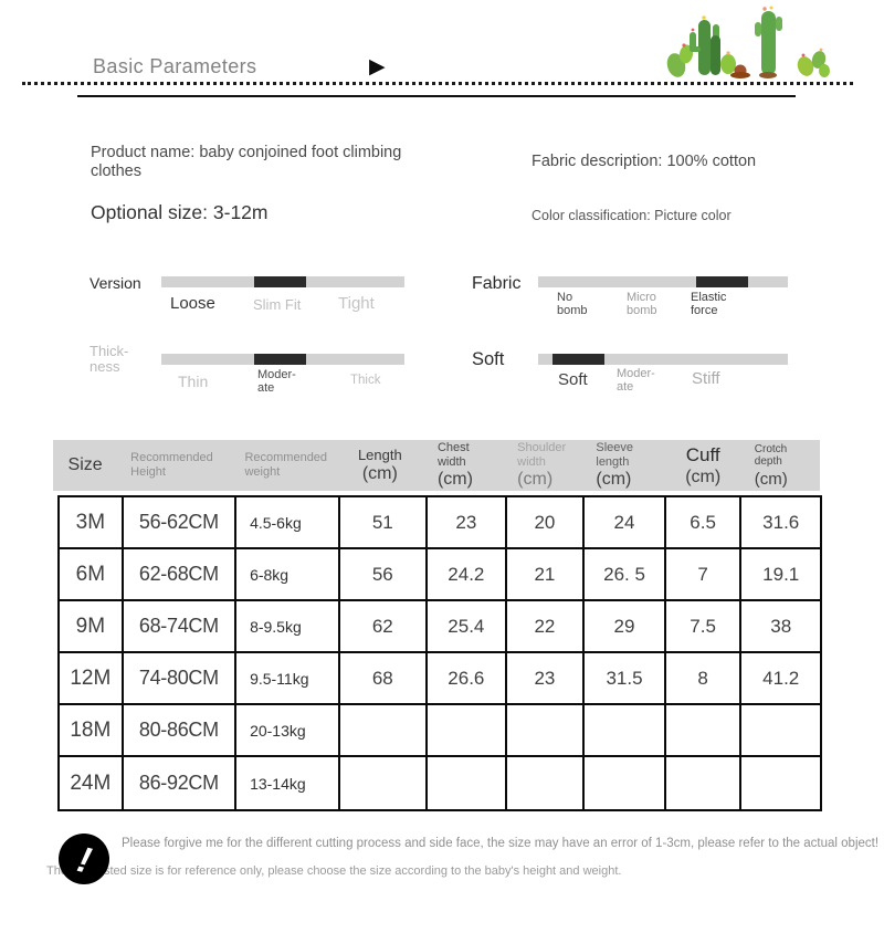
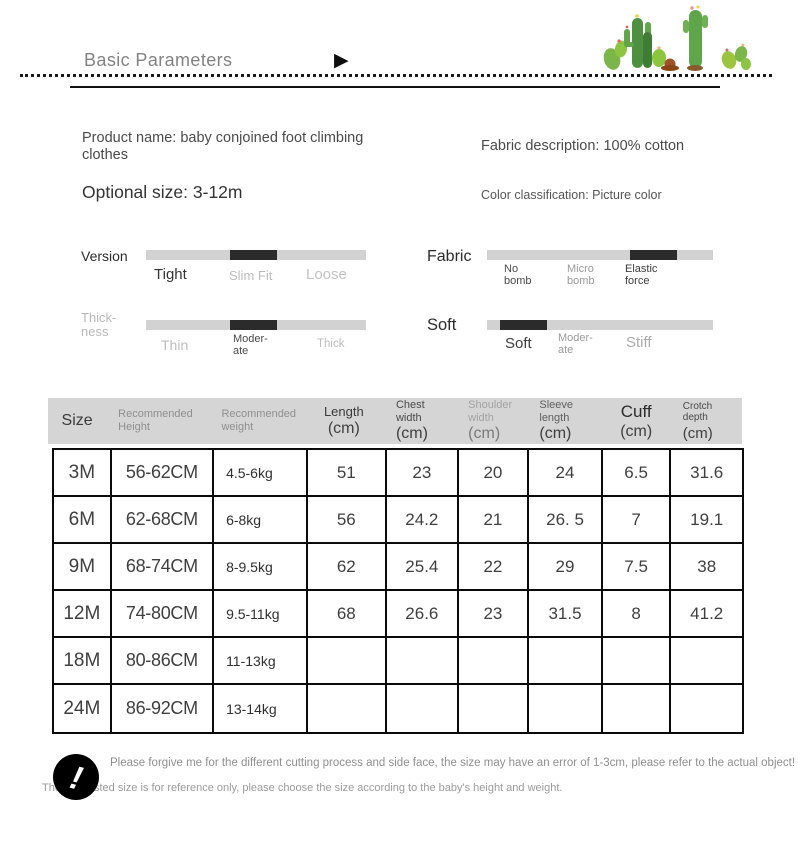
  Basic Parameters
  ▶
  Product name: baby conjoined foot climbing clothes
  Optional size: 3-12m
  Fabric description: 100% cotton
  Color classification: Picture color
  Version
- Loose
+ Tight
  Slim Fit
- Tight
+ Loose
  Thick-ness
  Thin
  Moder-ate
  Thick
  Fabric
  No bomb
  Micro bomb
  Elastic force
  Soft
  Soft
  Moder-ate
  Stiff
  Size
  Recommended Height
  Recommended weight
  Length
  (cm)
  Chest width
  (cm)
  Shoulder width
  (cm)
  Sleeve length
  (cm)
  Cuff
  (cm)
  Crotch depth
  (cm)
  3M
  56-62CM
  4.5-6kg
  51
  23
  20
  24
  6.5
  31.6
  6M
  62-68CM
  6-8kg
  56
  24.2
  21
  26. 5
  7
  19.1
  9M
  68-74CM
  8-9.5kg
  62
  25.4
  22
  29
  7.5
  38
  12M
  74-80CM
  9.5-11kg
  68
  26.6
  23
  31.5
  8
  41.2
  18M
  80-86CM
- 20-13kg
+ 11-13kg
  24M
  86-92CM
  13-14kg
  Please forgive me for the different cutting process and side face, the size may have an error of 1-3cm, please refer to the actual object!
  Thsted size is for reference only, please choose the size according to the baby's height and weight.
